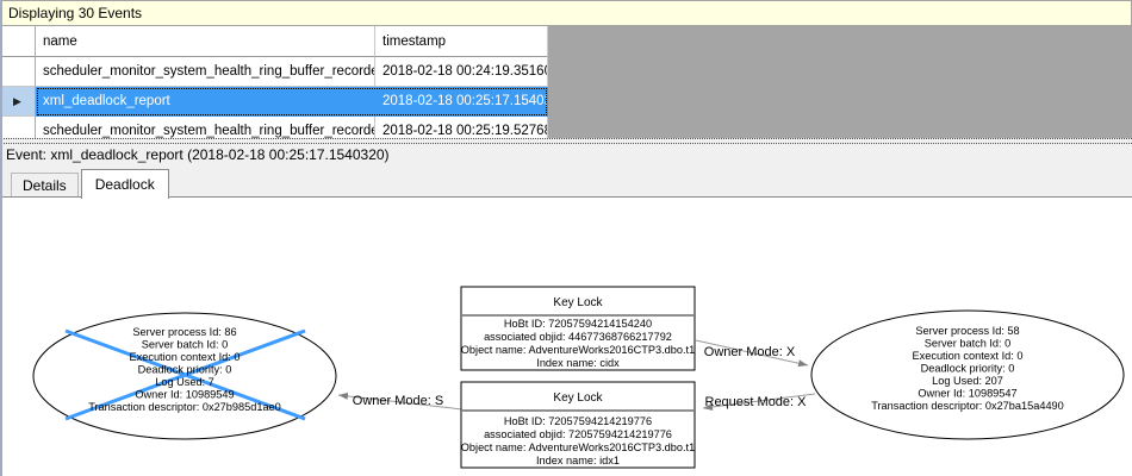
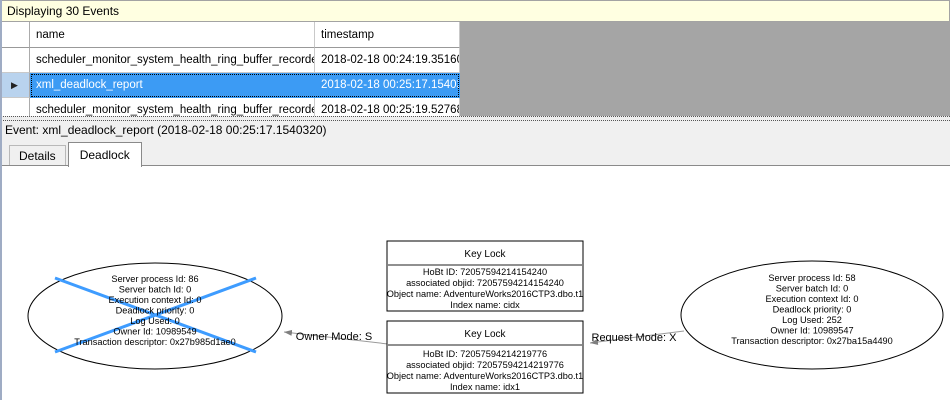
  Displaying 30 Events
  name
  timestamp
  scheduler_monitor_system_health_ring_buffer_record
  2018-02-18 00:24:19.35160
  ▶
  xml_deadlock_report
  2018-02-18 00:25:17.15403
  scheduler_monitor_system_health_ring_buffer_record
  2018-02-18 00:25:19.52768
  Event: xml_deadlock_report (2018-02-18 00:25:17.1540320)
  Details
  Deadlock
  Owner Mode: S
- Owner Mode: X
  Request Mode: X
  Server process Id: 86
  Server batch Id: 0
  Execution context Id: 0
  Deadlock priority: 0
- Log Used: 7
+ Log Used: 0
  Owner Id: 10989549
  Transaction descriptor: 0x27b985d1ae0
  Server process Id: 58
  Server batch Id: 0
  Execution context Id: 0
  Deadlock priority: 0
- Log Used: 207
+ Log Used: 252
  Owner Id: 10989547
  Transaction descriptor: 0x27ba15a4490
  Key Lock
  HoBt ID: 72057594214154240
- associated objid: 44677368766217792
+ associated objid: 72057594214154240
  Object name: AdventureWorks2016CTP3.dbo.t1
  Index name: cidx
  Key Lock
  HoBt ID: 72057594214219776
  associated objid: 72057594214219776
  Object name: AdventureWorks2016CTP3.dbo.t1
  Index name: idx1
